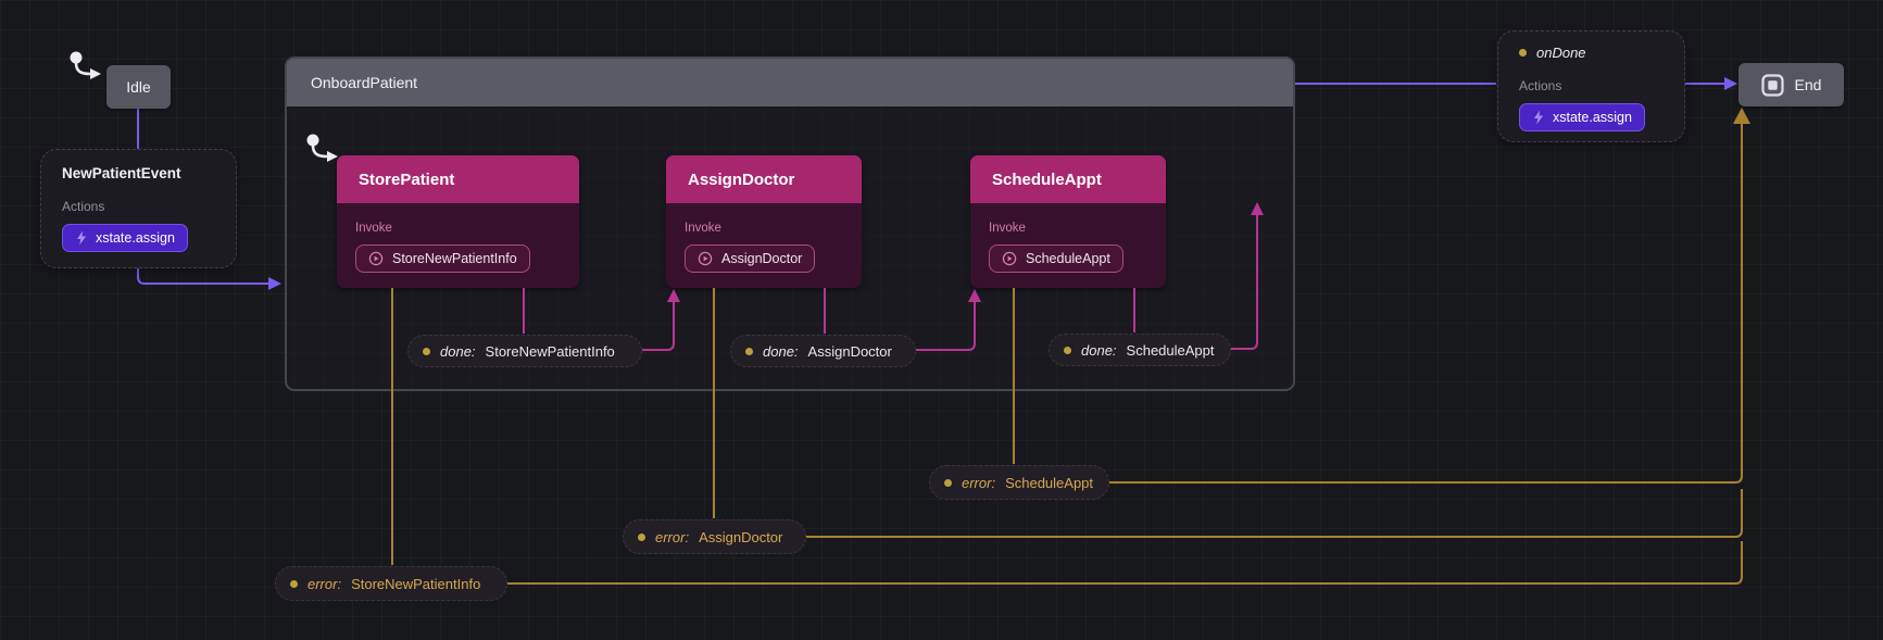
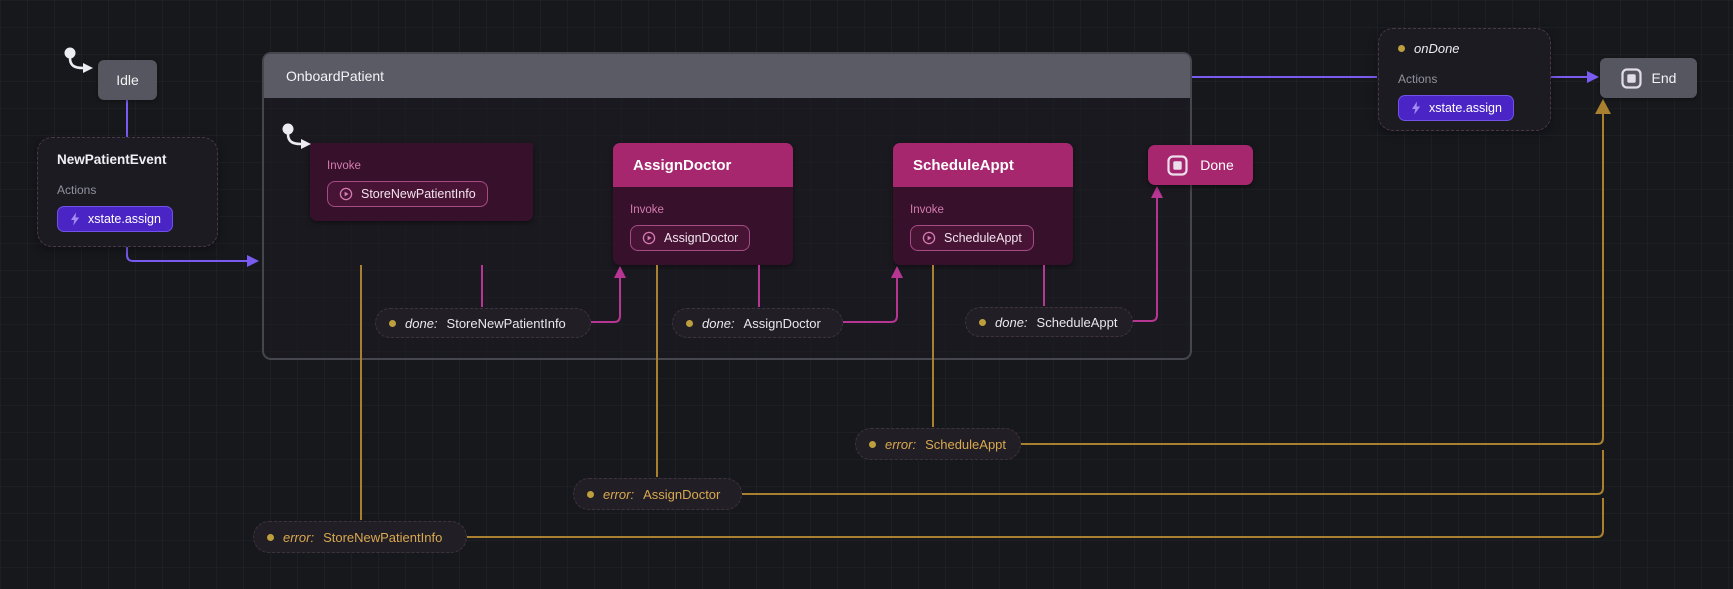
  Idle
  NewPatientEvent
  Actions
  xstate.assign
  OnboardPatient
- StorePatient
  Invoke
  StoreNewPatientInfo
  AssignDoctor
  Invoke
  AssignDoctor
  ScheduleAppt
  Invoke
  ScheduleAppt
+ Done
  onDone
  Actions
  xstate.assign
  End
  done:
  StoreNewPatientInfo
  done:
  AssignDoctor
  done:
  ScheduleAppt
  error:
  StoreNewPatientInfo
  error:
  AssignDoctor
  error:
  ScheduleAppt
